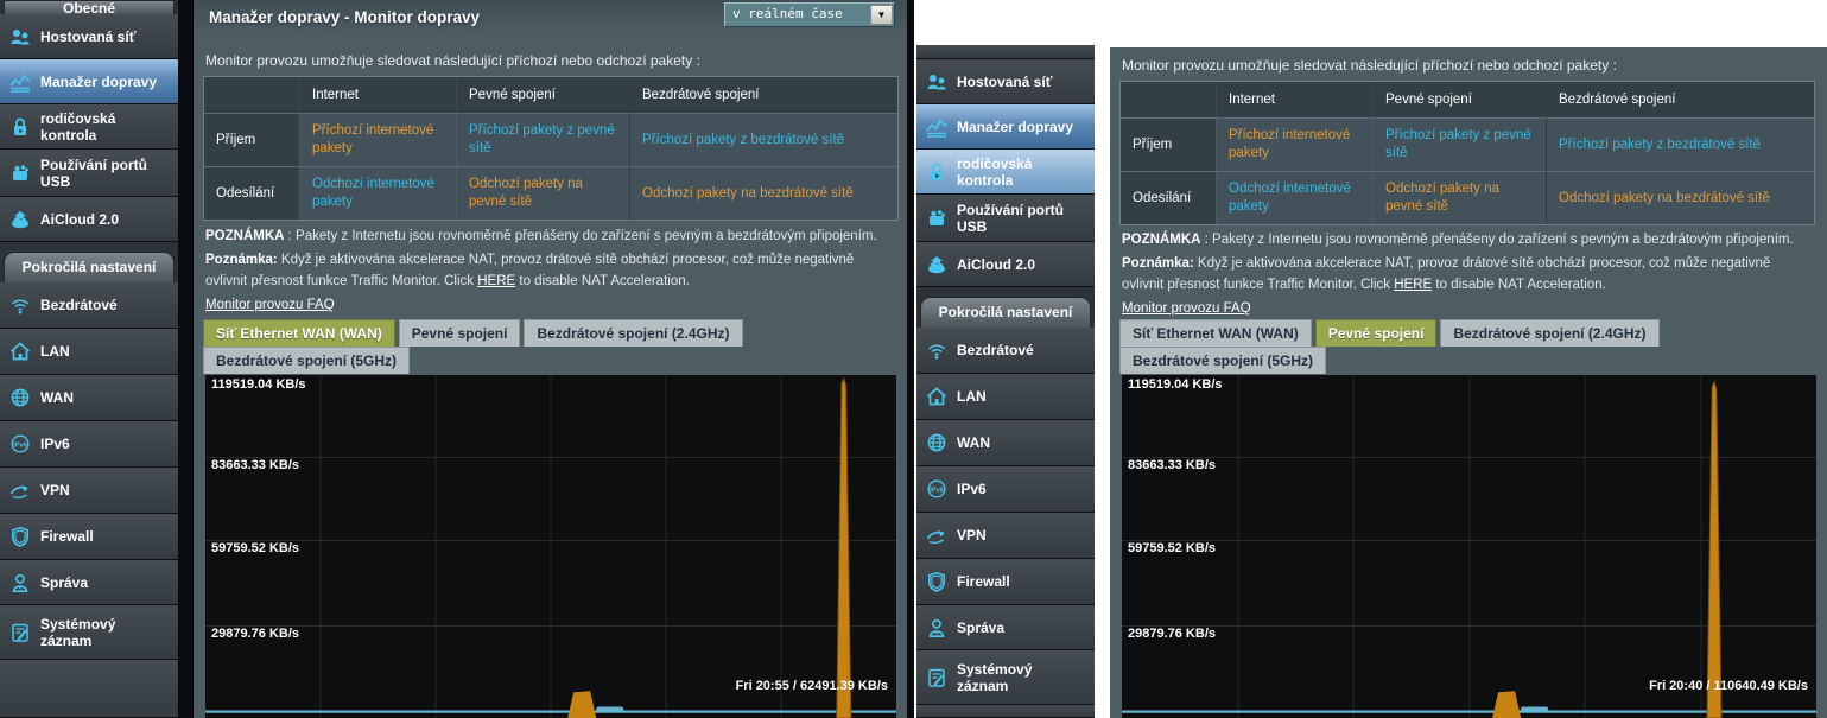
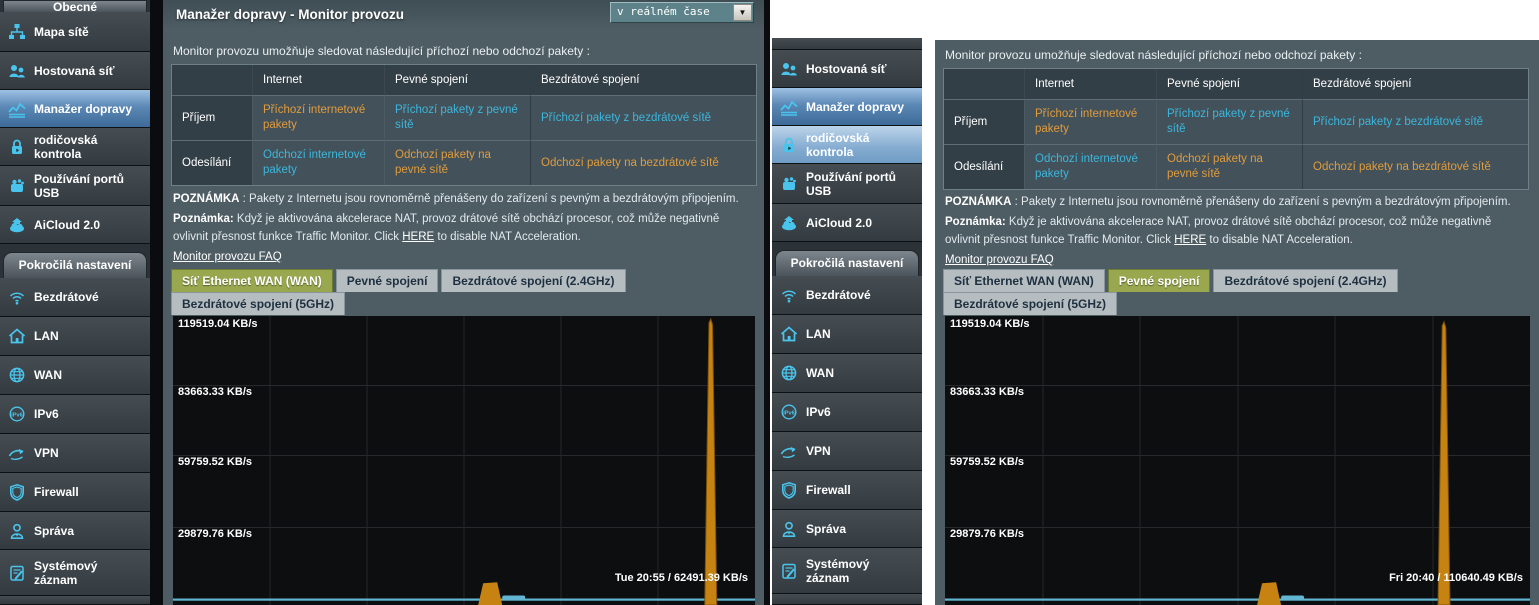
  Obecné
+ Mapa sítě
  Hostovaná síť
  Manažer dopravy
  rodičovská kontrola
  Používání portů USB
  AiCloud 2.0
  Pokročilá nastavení
  Bezdrátové
  LAN
  WAN
  IPv6
  VPN
  Firewall
  Správa
  Systémový záznam
- Manažer dopravy - Monitor dopravy
+ Manažer dopravy - Monitor provozu
  v reálném čase
  ▼
  Monitor provozu umožňuje sledovat následující příchozí nebo odchozí pakety :
  Internet
  Pevné spojení
  Bezdrátové spojení
  Příjem
  Příchozí internetové pakety
  Příchozí pakety z pevné sítě
  Příchozí pakety z bezdrátové sítě
  Odesílání
  Odchozí internetové pakety
  Odchozí pakety na pevné sítě
  Odchozí pakety na bezdrátové sítě
  POZNÁMKA : Pakety z Internetu jsou rovnoměrně přenášeny do zařízení s pevným a bezdrátovým připojením.
  Poznámka: Když je aktivována akcelerace NAT, provoz drátové sítě obchází procesor, což může negativně ovlivnit přesnost funkce Traffic Monitor. Click HERE to disable NAT Acceleration.
  Monitor provozu FAQ
  Síť Ethernet WAN (WAN)
  Pevné spojení
  Bezdrátové spojení (2.4GHz)
  Bezdrátové spojení (5GHz)
  119519.04 KB/s
  83663.33 KB/s
  59759.52 KB/s
  29879.76 KB/s
- Fri 20:55 / 62491.39 KB/s
+ Tue 20:55 / 62491.39 KB/s
  Hostovaná síť
  Manažer dopravy
  rodičovská kontrola
  Používání portů USB
  AiCloud 2.0
  Pokročilá nastavení
  Bezdrátové
  LAN
  WAN
  IPv6
  VPN
  Firewall
  Správa
  Systémový záznam
  Monitor provozu umožňuje sledovat následující příchozí nebo odchozí pakety :
  Internet
  Pevné spojení
  Bezdrátové spojení
  Příjem
  Příchozí internetové pakety
  Příchozí pakety z pevné sítě
  Příchozí pakety z bezdrátové sítě
  Odesílání
  Odchozí internetové pakety
  Odchozí pakety na pevné sítě
  Odchozí pakety na bezdrátové sítě
  POZNÁMKA : Pakety z Internetu jsou rovnoměrně přenášeny do zařízení s pevným a bezdrátovým připojením.
  Poznámka: Když je aktivována akcelerace NAT, provoz drátové sítě obchází procesor, což může negativně ovlivnit přesnost funkce Traffic Monitor. Click HERE to disable NAT Acceleration.
  Monitor provozu FAQ
  Síť Ethernet WAN (WAN)
  Pevné spojení
  Bezdrátové spojení (2.4GHz)
  Bezdrátové spojení (5GHz)
  119519.04 KB/s
  83663.33 KB/s
  59759.52 KB/s
  29879.76 KB/s
  Fri 20:40 / 110640.49 KB/s
